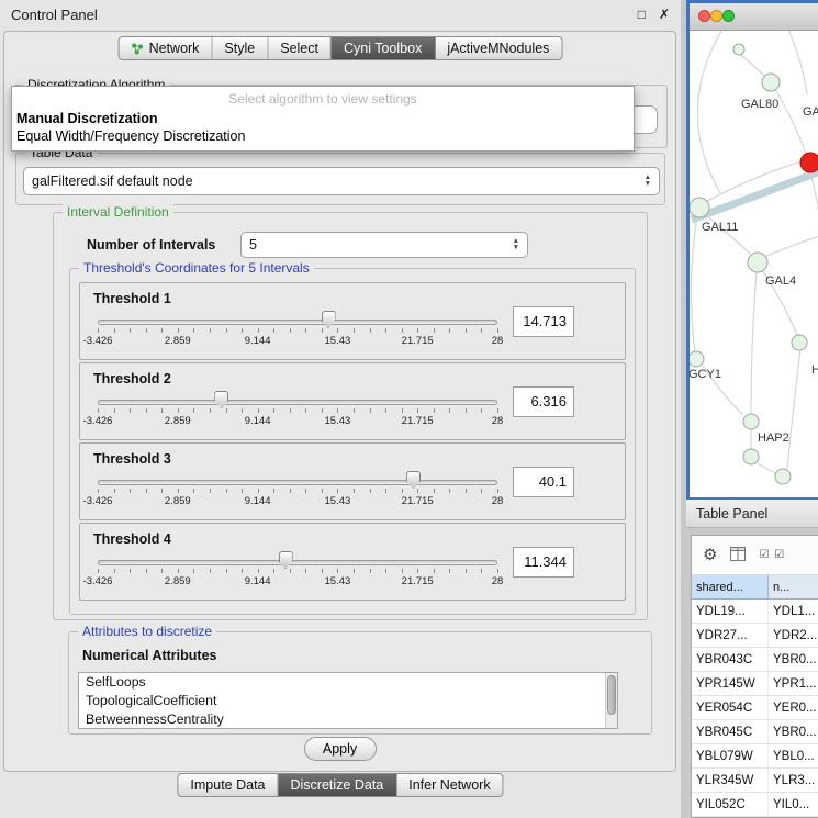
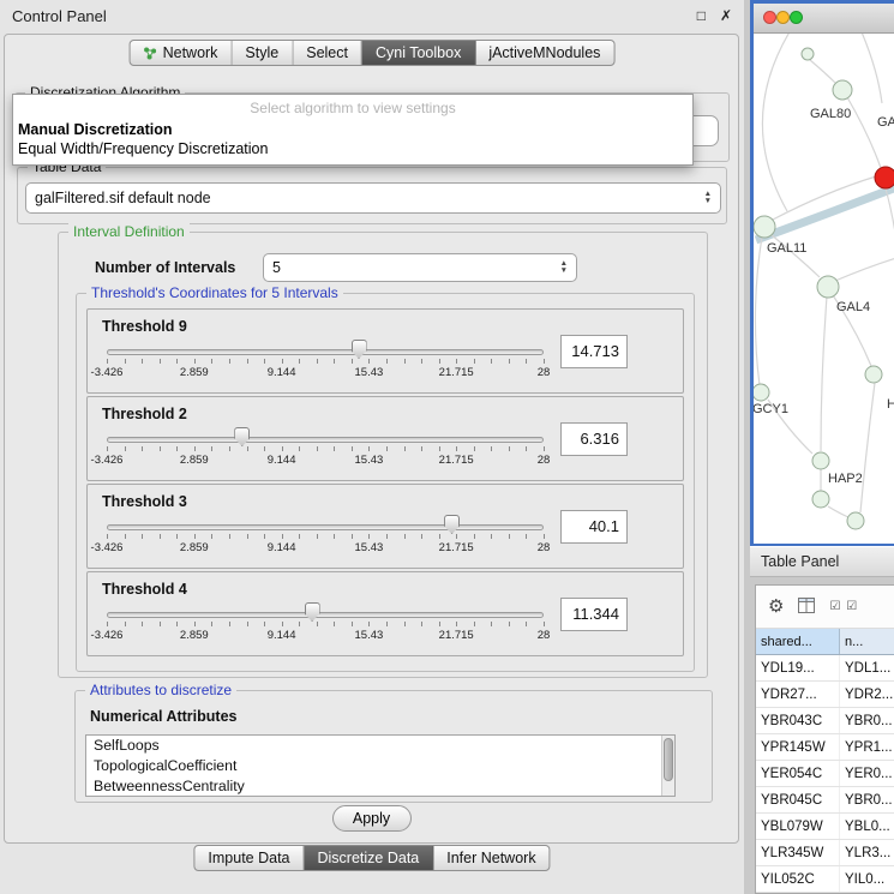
  Control Panel
  □
  ✗
  Discretization Algorithm
  Table Data
  galFiltered.sif default node
  Interval Definition
  Number of Intervals
  5
  Threshold's Coordinates for 5 Intervals
- Threshold 1
+ Threshold 9
  -3.426
  2.859
  9.144
  15.43
  21.715
  28
  14.713
  Threshold 2
  -3.426
  2.859
  9.144
  15.43
  21.715
  28
  6.316
  Threshold 3
  -3.426
  2.859
  9.144
  15.43
  21.715
  28
  40.1
  Threshold 4
  -3.426
  2.859
  9.144
  15.43
  21.715
  28
  11.344
  Attributes to discretize
  Numerical Attributes
  SelfLoops
  TopologicalCoefficient
  BetweennessCentrality
  Apply
  Network
  Style
  Select
  Cyni Toolbox
  jActiveMNodules
  Impute Data
  Discretize Data
  Infer Network
  Select algorithm to view settings
  Manual Discretization
  Equal Width/Frequency Discretization
  GAL80
  GA
  GAL11
  GAL4
  GCY1
  H
  HAP2
  Table Panel
  ⚙
  ☑ ☑
  shared...
  n...
  YDL19...
  YDL1...
  YDR27...
  YDR2...
  YBR043C
  YBR0...
  YPR145W
  YPR1...
  YER054C
  YER0...
  YBR045C
  YBR0...
  YBL079W
  YBL0...
  YLR345W
  YLR3...
  YIL052C
  YIL0...
